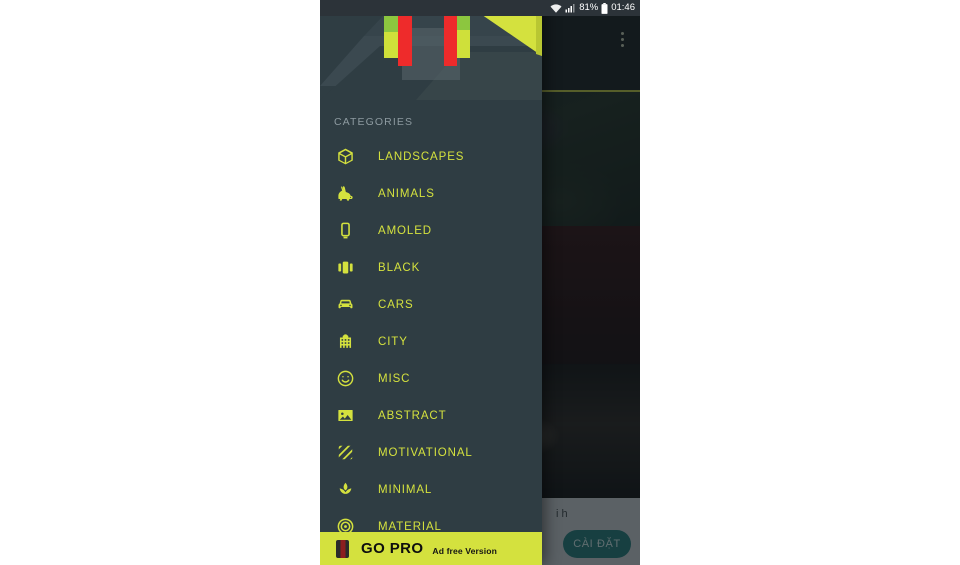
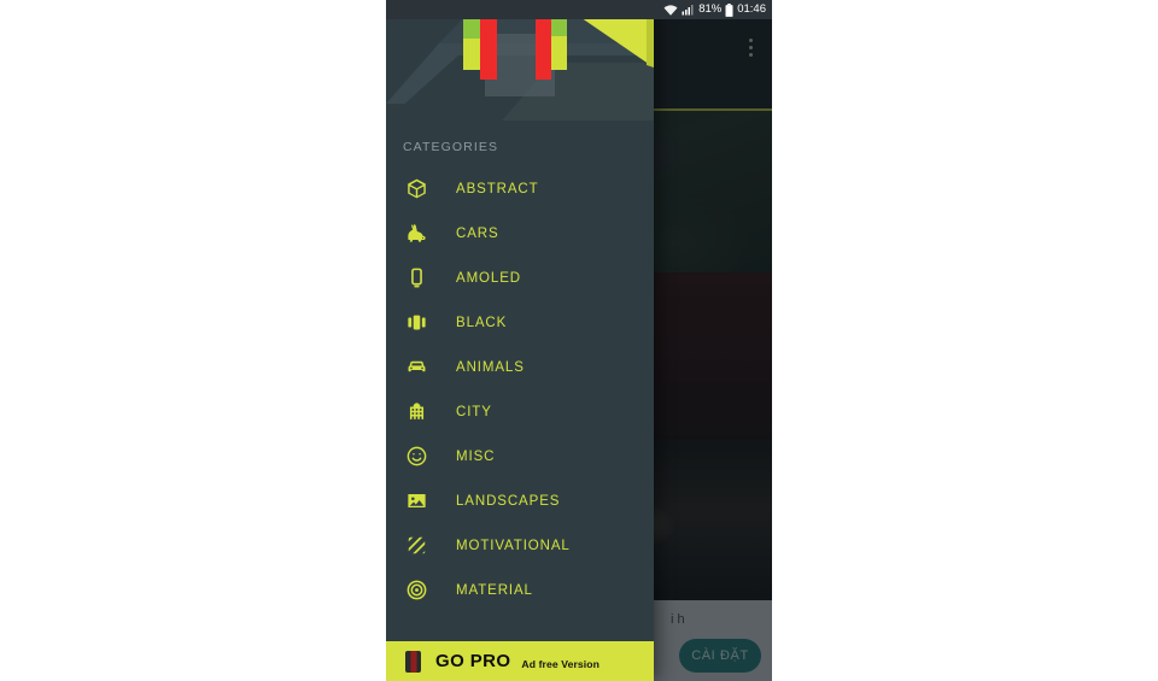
  i h
  CÀI ĐẶT
  CATEGORIES
- LANDSCAPES
+ ABSTRACT
- ANIMALS
+ CARS
  AMOLED
  BLACK
- CARS
+ ANIMALS
  CITY
  MISC
- ABSTRACT
+ LANDSCAPES
  MOTIVATIONAL
- MINIMAL
  MATERIAL
  GO PRO
  Ad free Version
  81%
  01:46
